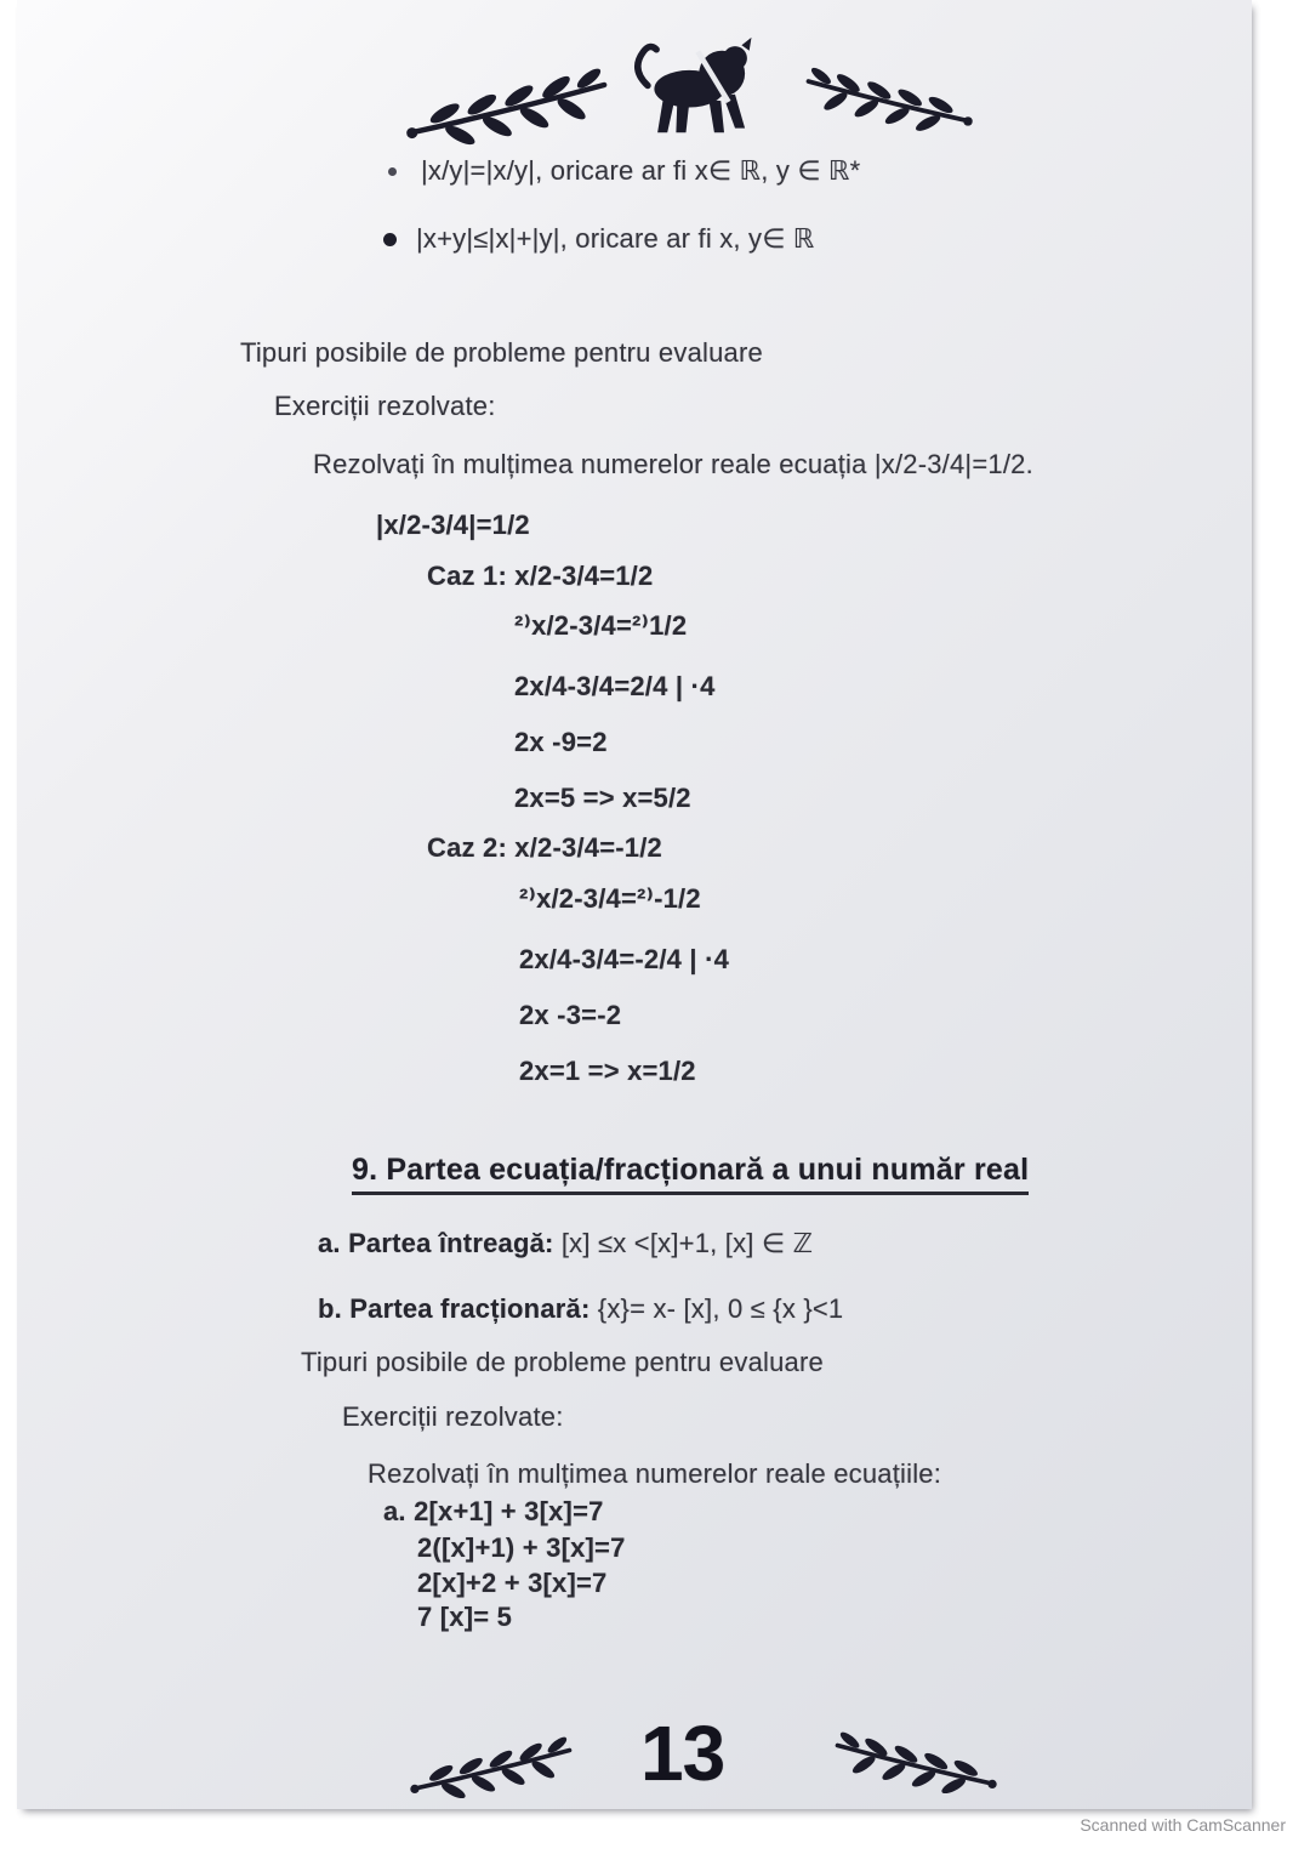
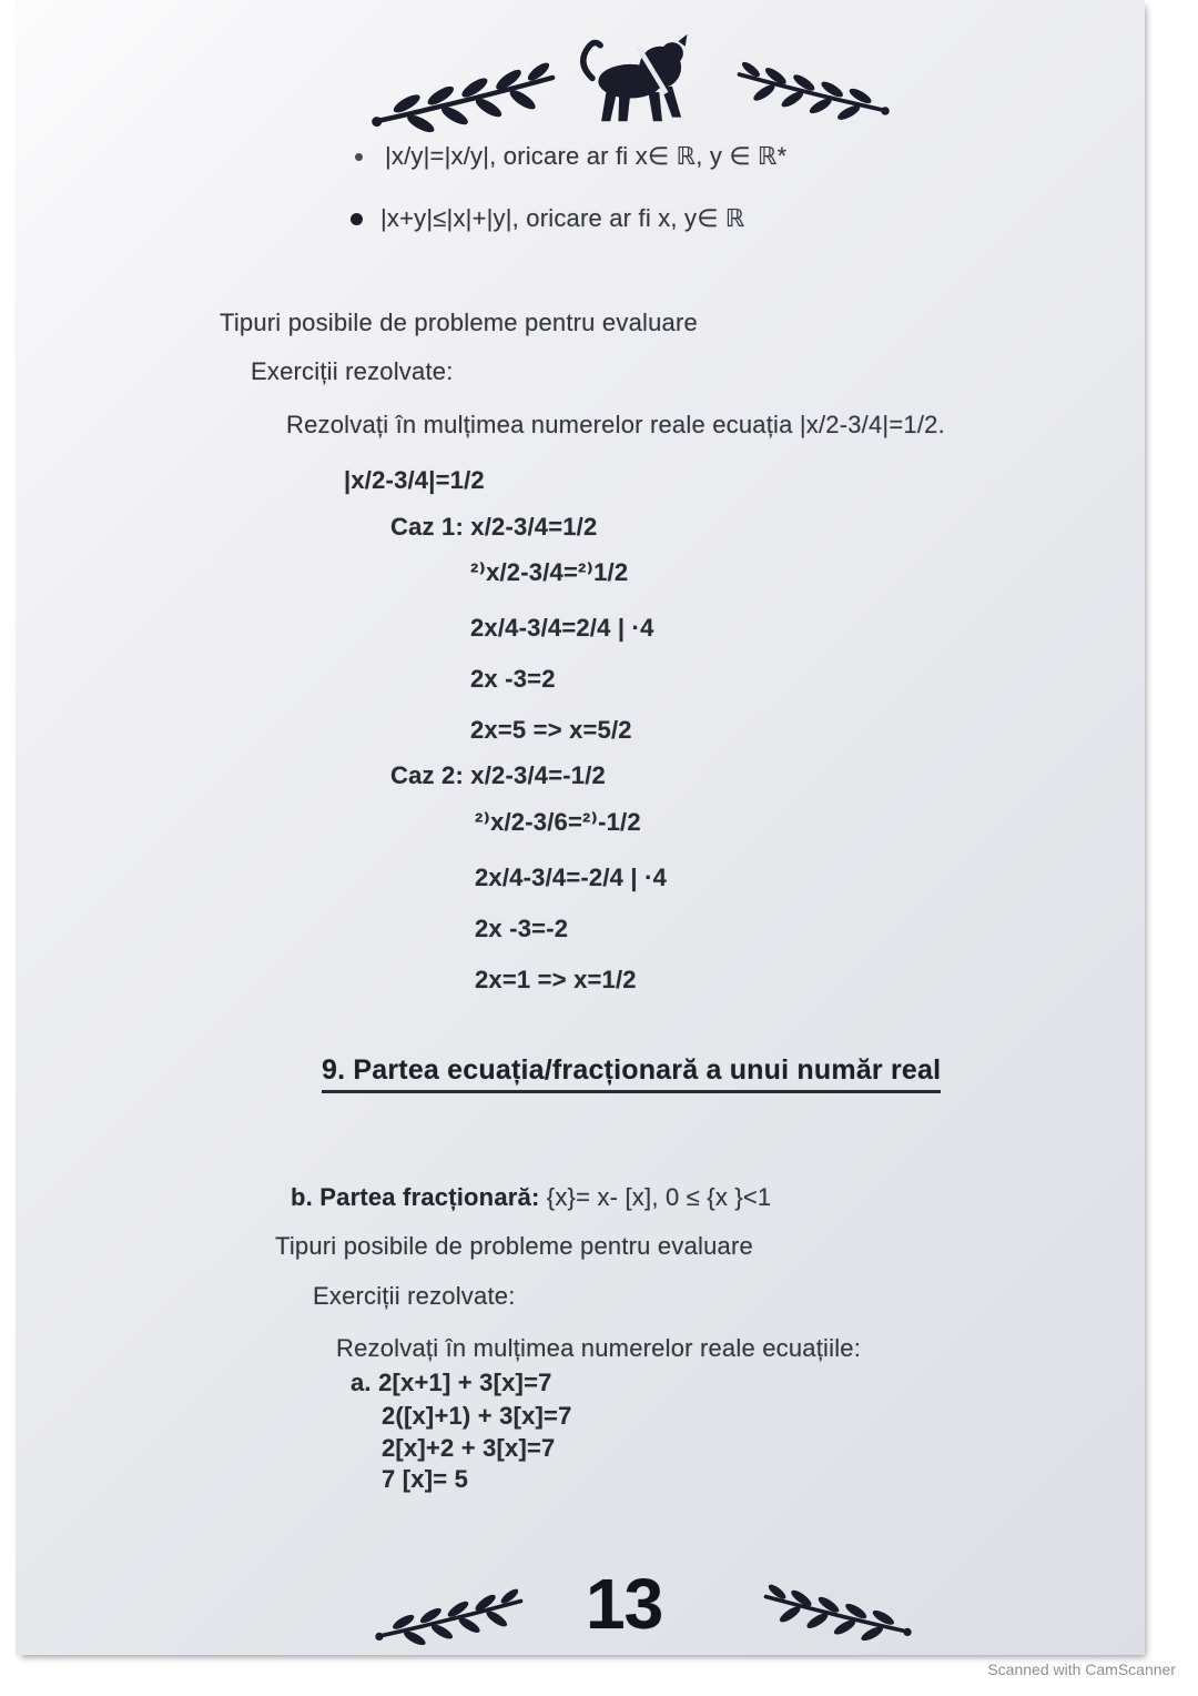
  |x/y|=|x/y|, oricare ar fi x∈ ℝ, y ∈ ℝ*
  |x+y|≤|x|+|y|, oricare ar fi x, y∈ ℝ
  Tipuri posibile de probleme pentru evaluare
  Exerciții rezolvate:
  Rezolvați în mulțimea numerelor reale ecuația |x/2-3/4|=1/2.
  |x/2-3/4|=1/2
  Caz 1: x/2-3/4=1/2
  ²⁾x/2-3/4=²⁾1/2
  2x/4-3/4=2/4 | ·4
- 2x -9=2
+ 2x -3=2
  2x=5 => x=5/2
  Caz 2: x/2-3/4=-1/2
- ²⁾x/2-3/4=²⁾-1/2
+ ²⁾x/2-3/6=²⁾-1/2
  2x/4-3/4=-2/4 | ·4
  2x -3=-2
  2x=1 => x=1/2
  9. Partea ecuația/fracționară a unui număr real
- a. Partea întreagă: [x] ≤x <[x]+1, [x] ∈ ℤ
  b. Partea fracționară: {x}= x- [x], 0 ≤ {x }<1
  Tipuri posibile de probleme pentru evaluare
  Exerciții rezolvate:
  Rezolvați în mulțimea numerelor reale ecuațiile:
  a. 2[x+1] + 3[x]=7
  2([x]+1) + 3[x]=7
  2[x]+2 + 3[x]=7
  7 [x]= 5
  13
  Scanned with CamScanner
